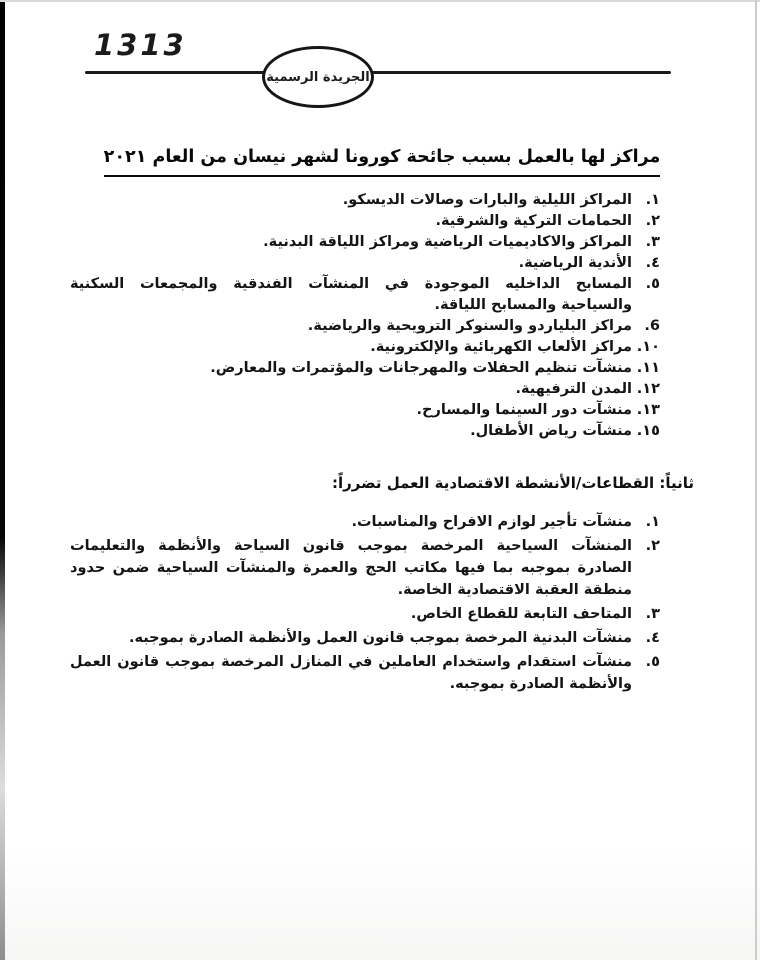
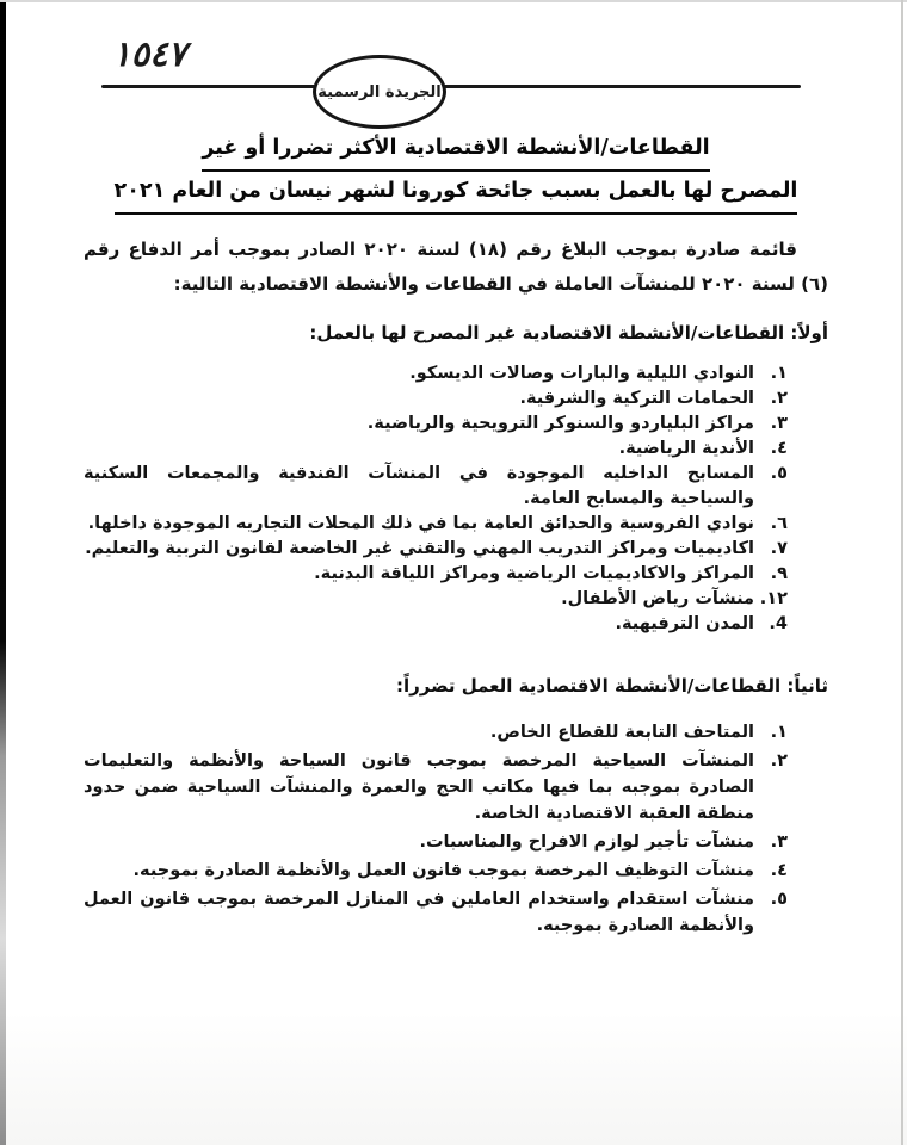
- 1313
+ ١٥٤٧
  الجريدة الرسمية
+ القطاعات/الأنشطة الاقتصادية الأكثر تضررا أو غير
- مراكز لها بالعمل بسبب جائحة كورونا لشهر نيسان من العام ٢٠٢١
+ المصرح لها بالعمل بسبب جائحة كورونا لشهر نيسان من العام ٢٠٢١
+ قائمة صادرة بموجب البلاغ رقم (١٨) لسنة ٢٠٢٠ الصادر بموجب أمر الدفاع رقم (٦) لسنة ٢٠٢٠ للمنشآت العاملة في القطاعات والأنشطة الاقتصادية التالية:
+ أولاً: القطاعات/الأنشطة الاقتصادية غير المصرح لها بالعمل:
  ١.
- المراكز الليلية والبارات وصالات الديسكو.
+ النوادي الليلية والبارات وصالات الديسكو.
  ٢.
  الحمامات التركية والشرقية.
  ٣.
- المراكز والاكاديميات الرياضية ومراكز اللياقة البدنية.
+ مراكز البلياردو والسنوكر الترويحية والرياضية.
  ٤.
  الأندية الرياضية.
  ٥.
- المسابح الداخليه الموجودة في المنشآت الفندقية والمجمعات السكنية والسياحية والمسابح اللياقة.
+ المسابح الداخليه الموجودة في المنشآت الفندقية والمجمعات السكنية والسياحية والمسابح العامة.
+ ٦.
+ نوادي الفروسية والحدائق العامة بما في ذلك المحلات التجاريه الموجودة داخلها.
+ ٧.
+ اكاديميات ومراكز التدريب المهني والتقني غير الخاضعة لقانون التربية والتعليم.
- 6.
+ ٩.
- مراكز البلياردو والسنوكر الترويحية والرياضية.
+ المراكز والاكاديميات الرياضية ومراكز اللياقة البدنية.
- ١٠.
- مراكز الألعاب الكهربائية والإلكترونية.
- ١١.
- منشآت تنظيم الحفلات والمهرجانات والمؤتمرات والمعارض.
  ١٢.
- المدن الترفيهية.
+ منشآت رياض الأطفال.
- ١٣.
- منشآت دور السينما والمسارح.
- ١٥.
+ 4.
- منشآت رياض الأطفال.
+ المدن الترفيهية.
  ثانياً: القطاعات/الأنشطة الاقتصادية العمل تضرراً:
  ١.
- منشآت تأجير لوازم الافراح والمناسبات.
+ المتاحف التابعة للقطاع الخاص.
  ٢.
  المنشآت السياحية المرخصة بموجب قانون السياحة والأنظمة والتعليمات الصادرة بموجبه بما فيها مكاتب الحج والعمرة والمنشآت السياحية ضمن حدود منطقة العقبة الاقتصادية الخاصة.
  ٣.
- المتاحف التابعة للقطاع الخاص.
+ منشآت تأجير لوازم الافراح والمناسبات.
  ٤.
- منشآت البدنية المرخصة بموجب قانون العمل والأنظمة الصادرة بموجبه.
+ منشآت التوظيف المرخصة بموجب قانون العمل والأنظمة الصادرة بموجبه.
  ٥.
  منشآت استقدام واستخدام العاملين في المنازل المرخصة بموجب قانون العمل والأنظمة الصادرة بموجبه.
